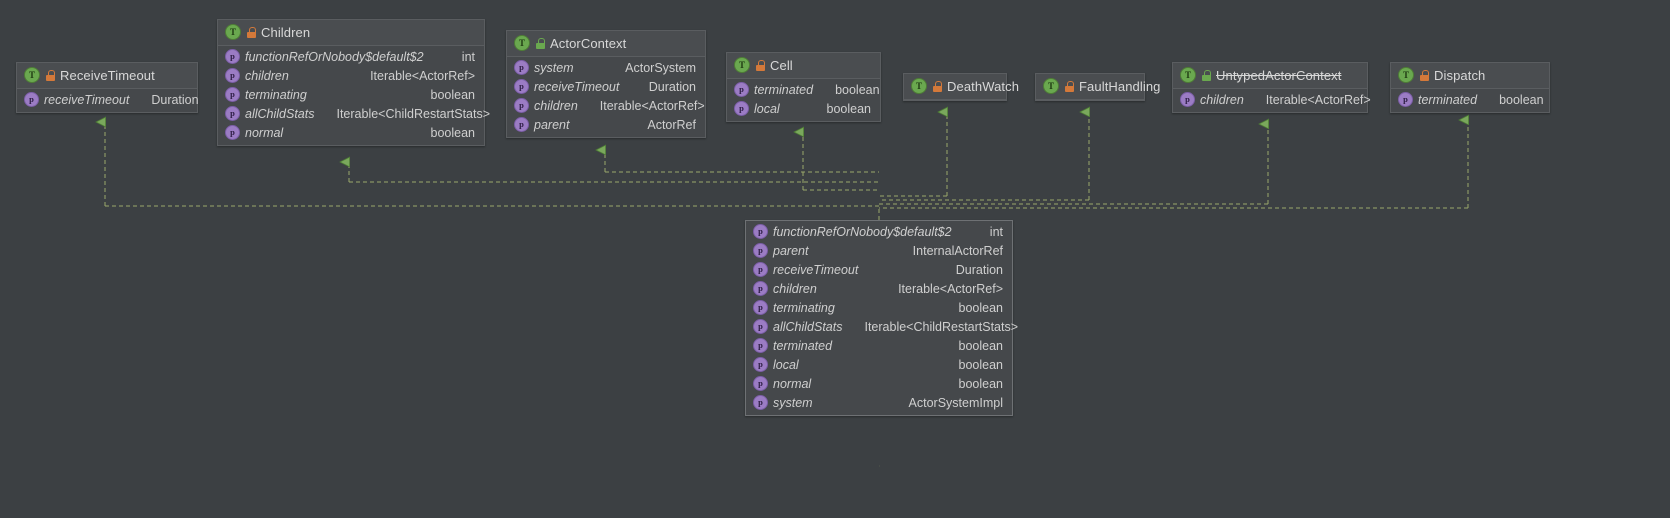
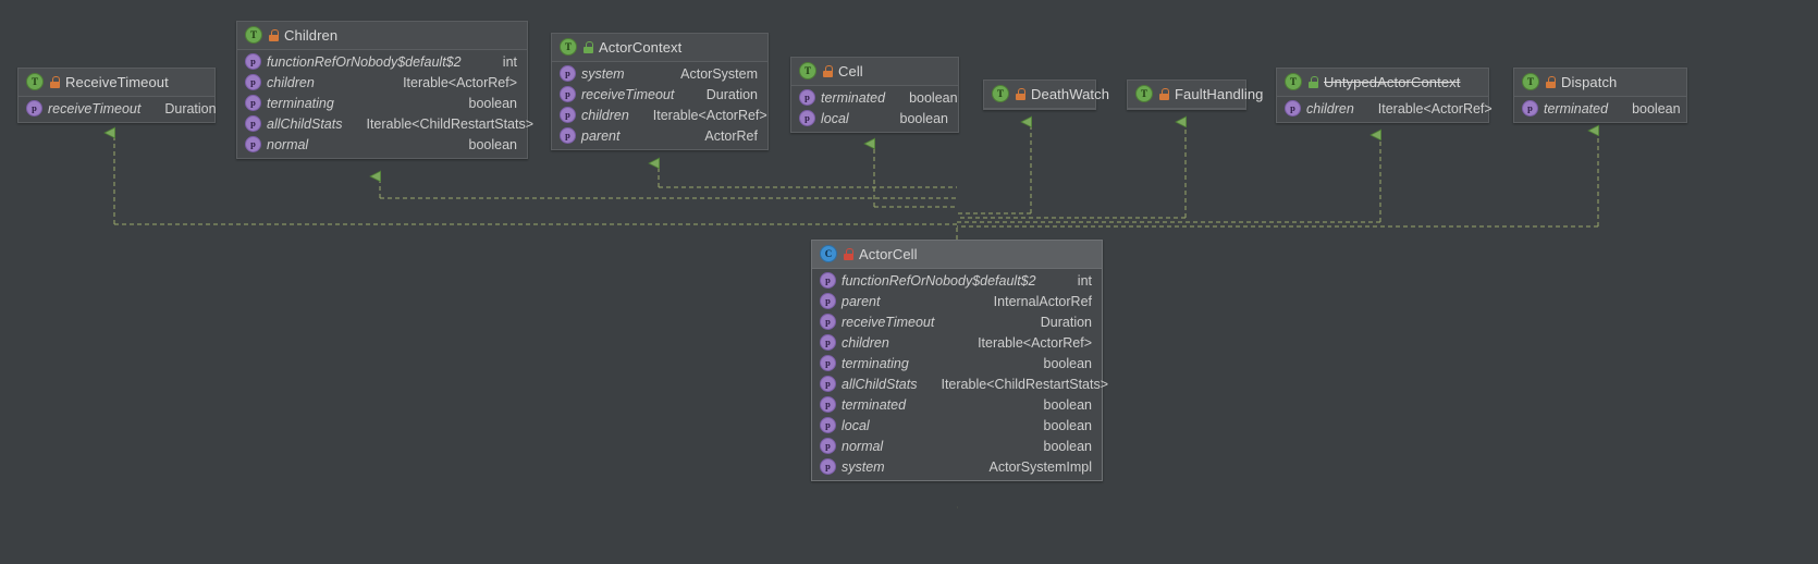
  T
  ReceiveTimeout
  p
  receiveTimeout
  Duration
  T
  Children
  p
  functionRefOrNobody$default$2
  int
  p
  children
  Iterable<ActorRef>
  p
  terminating
  boolean
  p
  allChildStats
  Iterable<ChildRestartStats>
  p
  normal
  boolean
  T
  ActorContext
  p
  system
  ActorSystem
  p
  receiveTimeout
  Duration
  p
  children
  Iterable<ActorRef>
  p
  parent
  ActorRef
  T
  Cell
  p
  terminated
  boolean
  p
  local
  boolean
  T
  DeathWatch
  T
  FaultHandling
  T
  UntypedActorContext
  p
  children
  Iterable<ActorRef>
  T
  Dispatch
  p
  terminated
  boolean
+ C
+ ActorCell
  p
  functionRefOrNobody$default$2
  int
  p
  parent
  InternalActorRef
  p
  receiveTimeout
  Duration
  p
  children
  Iterable<ActorRef>
  p
  terminating
  boolean
  p
  allChildStats
  Iterable<ChildRestartStats>
  p
  terminated
  boolean
  p
  local
  boolean
  p
  normal
  boolean
  p
  system
  ActorSystemImpl
